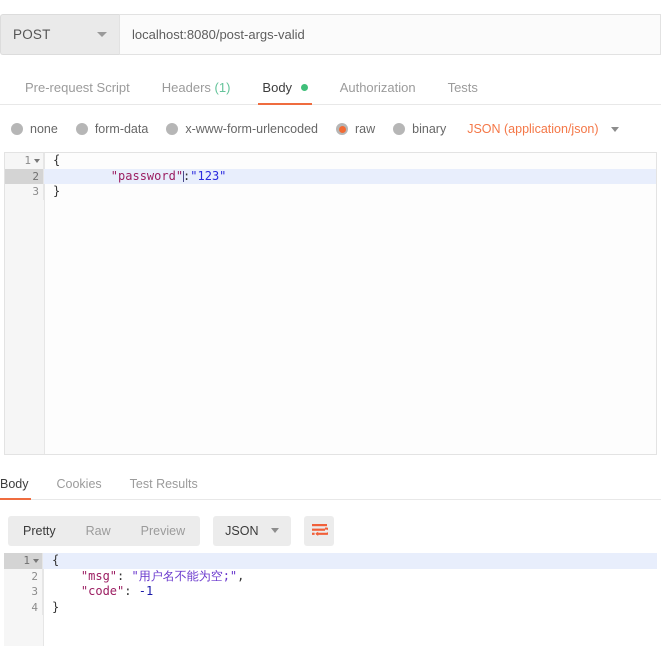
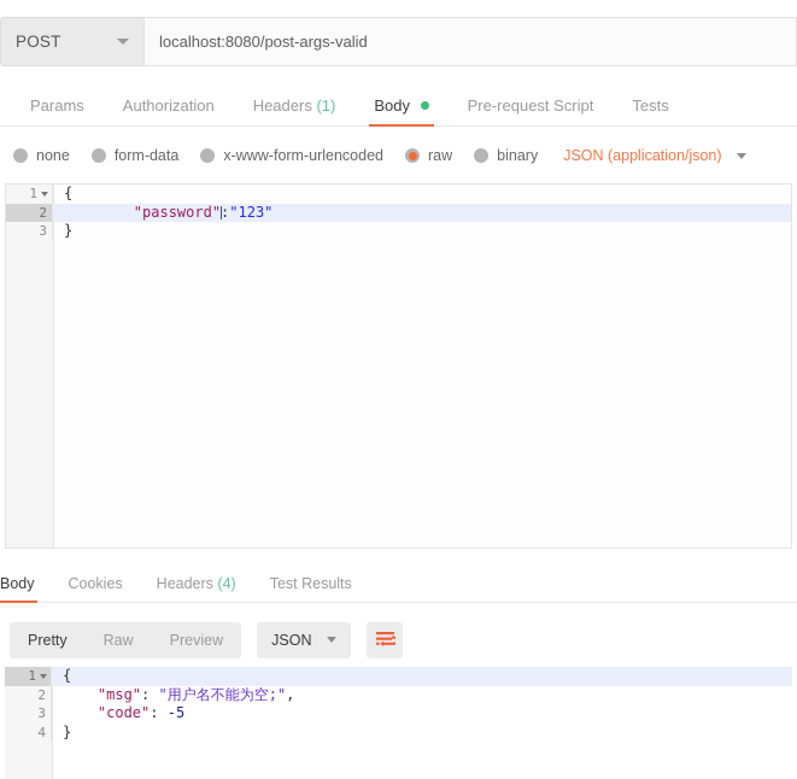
  POST
  localhost:8080/post-args-valid
+ Params
- Pre-request Script
+ Authorization
  Headers (1)
  Body
- Authorization
+ Pre-request Script
  Tests
  none
  form-data
  x-www-form-urlencoded
  raw
  binary
  JSON (application/json)
  1
  {
  2
  "password":"123"
  3
  }
  Body
  Cookies
+ Headers (4)
  Test Results
  Pretty
  Raw
  Preview
  JSON
  1
  {
  2
  "msg": "用户名不能为空;",
  3
- "code": -1
+ "code": -5
  4
  }
